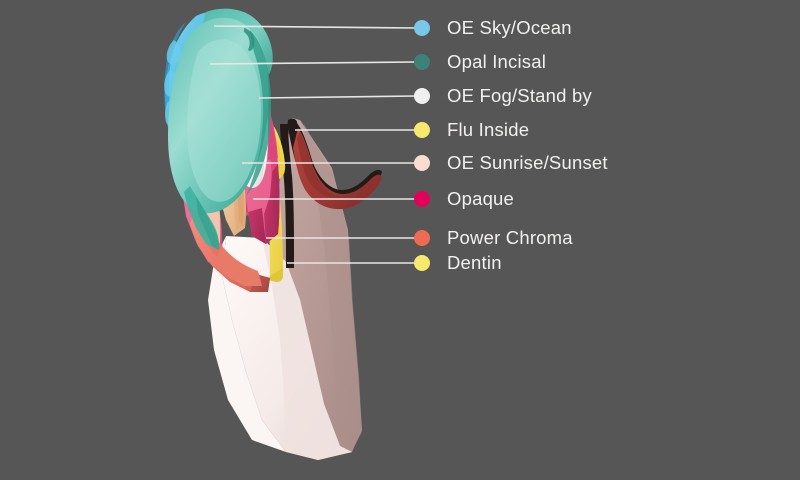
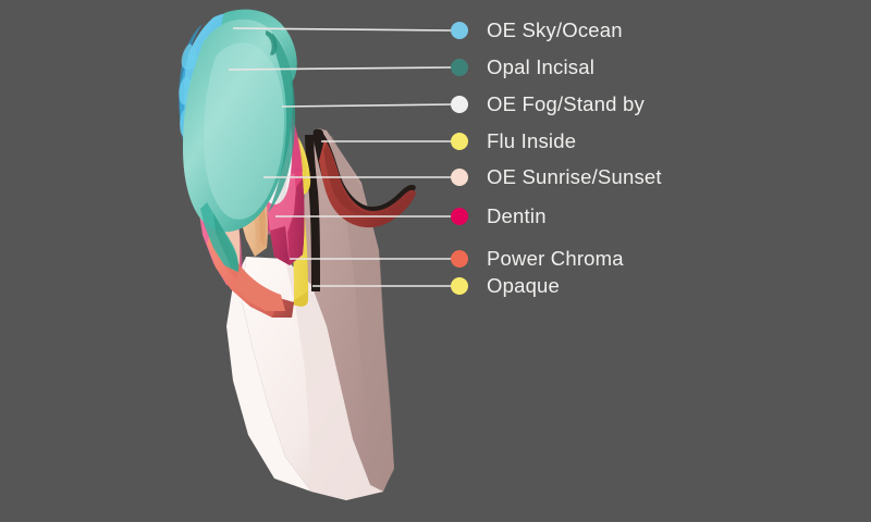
  OE Sky/Ocean
  Opal Incisal
  OE Fog/Stand by
  Flu Inside
  OE Sunrise/Sunset
- Opaque
+ Dentin
  Power Chroma
- Dentin
+ Opaque
